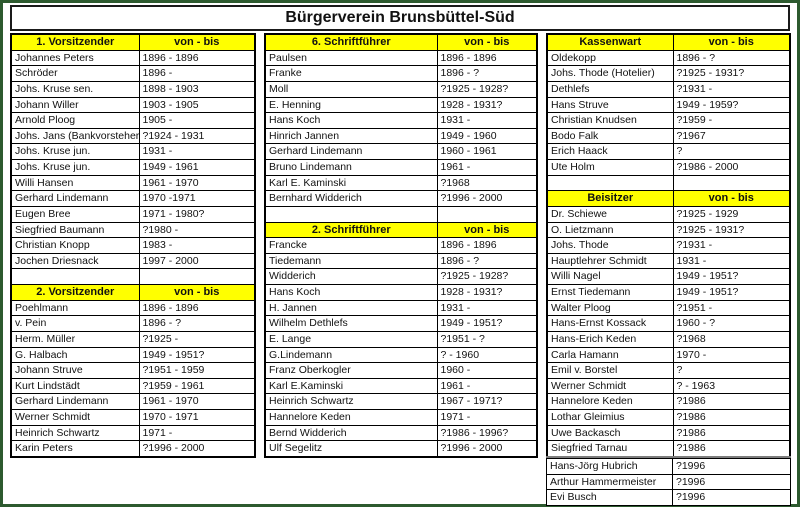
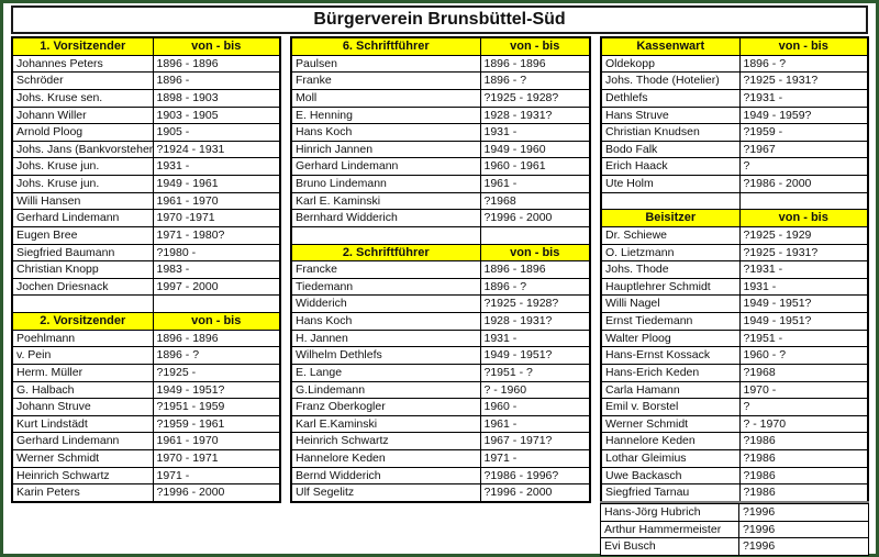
  Bürgerverein Brunsbüttel-Süd
  1. Vorsitzender	von - bis
  Johannes Peters	1896 - 1896
  Schröder	1896 -
  Johs. Kruse sen.	1898 - 1903
  Johann Willer	1903 - 1905
  Arnold Ploog	1905 -
  Johs. Jans (Bankvorsteher	?1924 - 1931
  Johs. Kruse jun.	1931 -
  Johs. Kruse jun.	1949 - 1961
  Willi Hansen	1961 - 1970
  Gerhard Lindemann	1970 -1971
  Eugen Bree	1971 - 1980?
  Siegfried Baumann	?1980 -
  Christian Knopp	1983 -
  Jochen Driesnack	1997 - 2000
  2. Vorsitzender	von - bis
  Poehlmann	1896 - 1896
  v. Pein	1896 - ?
  Herm. Müller	?1925 -
  G. Halbach	1949 - 1951?
  Johann Struve	?1951 - 1959
  Kurt Lindstädt	?1959 - 1961
  Gerhard Lindemann	1961 - 1970
  Werner Schmidt	1970 - 1971
  Heinrich Schwartz	1971 -
  Karin Peters	?1996 - 2000
  6. Schriftführer	von - bis
  Paulsen	1896 - 1896
  Franke	1896 - ?
  Moll	?1925 - 1928?
  E. Henning	1928 - 1931?
  Hans Koch	1931 -
  Hinrich Jannen	1949 - 1960
  Gerhard Lindemann	1960 - 1961
  Bruno Lindemann	1961 -
  Karl E. Kaminski	?1968
  Bernhard Widderich	?1996 - 2000
  2. Schriftführer	von - bis
  Francke	1896 - 1896
  Tiedemann	1896 - ?
  Widderich	?1925 - 1928?
  Hans Koch	1928 - 1931?
  H. Jannen	1931 -
  Wilhelm Dethlefs	1949 - 1951?
  E. Lange	?1951 - ?
  G.Lindemann	? - 1960
  Franz Oberkogler	1960 -
  Karl E.Kaminski	1961 -
  Heinrich Schwartz	1967 - 1971?
  Hannelore Keden	1971 -
  Bernd Widderich	?1986 - 1996?
  Ulf Segelitz	?1996 - 2000
  Kassenwart	von - bis
  Oldekopp	1896 - ?
  Johs. Thode (Hotelier)	?1925 - 1931?
  Dethlefs	?1931 -
  Hans Struve	1949 - 1959?
  Christian Knudsen	?1959 -
  Bodo Falk	?1967
  Erich Haack	?
  Ute Holm	?1986 - 2000
  Beisitzer	von - bis
  Dr. Schiewe	?1925 - 1929
  O. Lietzmann	?1925 - 1931?
  Johs. Thode	?1931 -
  Hauptlehrer Schmidt	1931 -
  Willi Nagel	1949 - 1951?
  Ernst Tiedemann	1949 - 1951?
  Walter Ploog	?1951 -
  Hans-Ernst Kossack	1960 - ?
  Hans-Erich Keden	?1968
  Carla Hamann	1970 -
  Emil v. Borstel	?
- Werner Schmidt	? - 1963
+ Werner Schmidt	? - 1970
  Hannelore Keden	?1986
  Lothar Gleimius	?1986
  Uwe Backasch	?1986
  Siegfried Tarnau	?1986
  Hans-Jörg Hubrich	?1996
  Arthur Hammermeister	?1996
  Evi Busch	?1996
